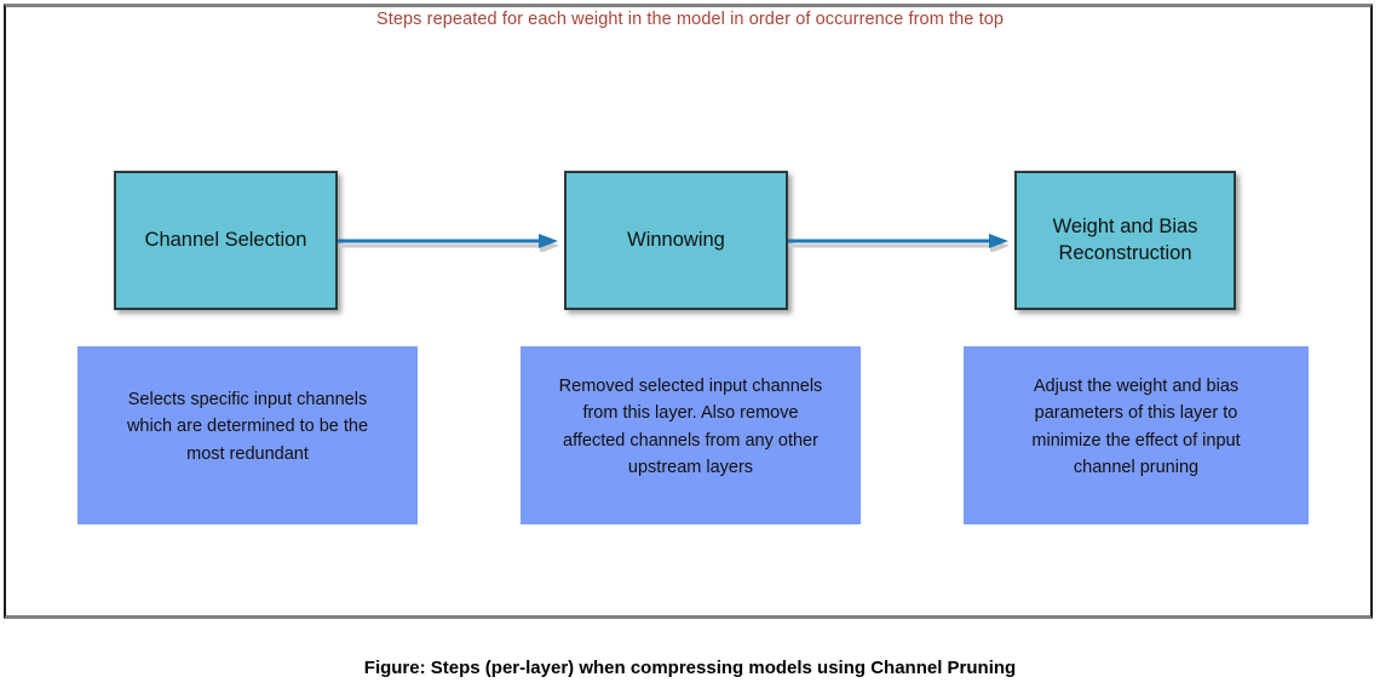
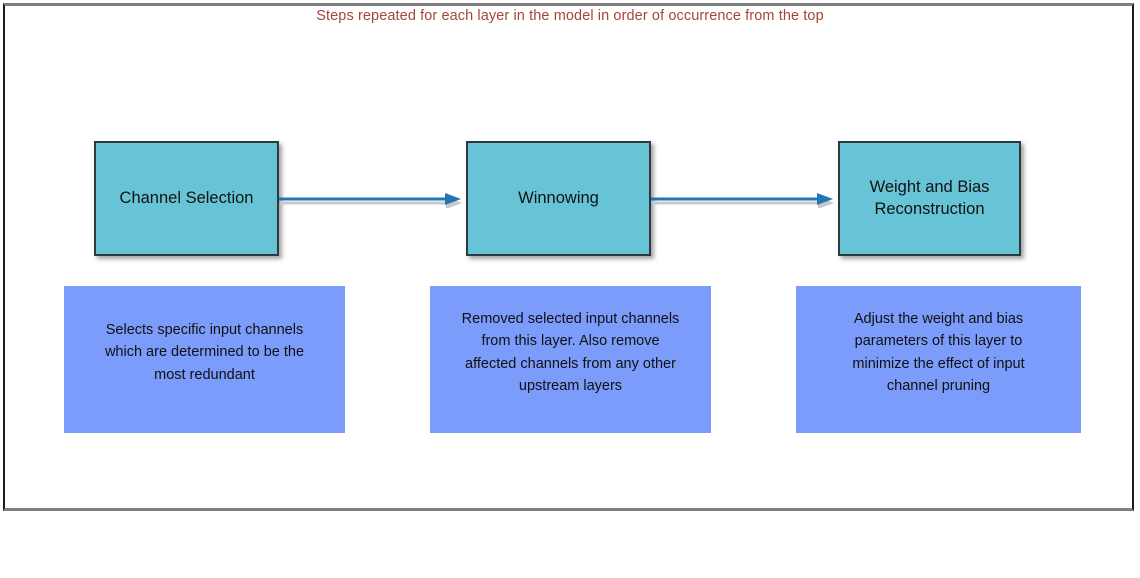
- Steps repeated for each weight in the model in order of occurrence from the top
+ Steps repeated for each layer in the model in order of occurrence from the top
  Channel Selection
  Winnowing
  Weight and Bias
  Reconstruction
  Selects specific input channels
  which are determined to be the
  most redundant
  Removed selected input channels
  from this layer. Also remove
  affected channels from any other
  upstream layers
  Adjust the weight and bias
  parameters of this layer to
  minimize the effect of input
  channel pruning
- Figure: Steps (per-layer) when compressing models using Channel Pruning
